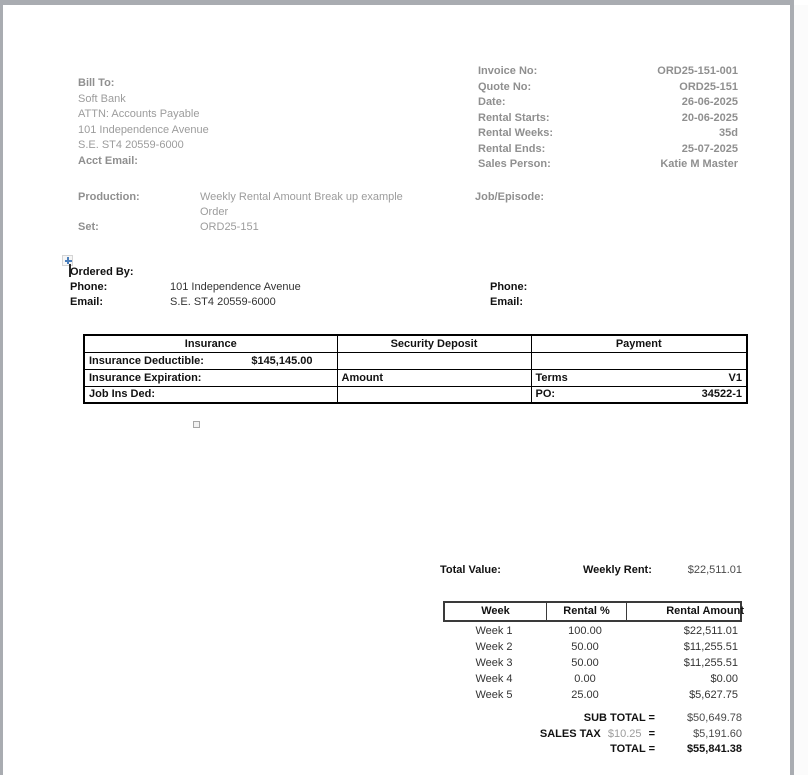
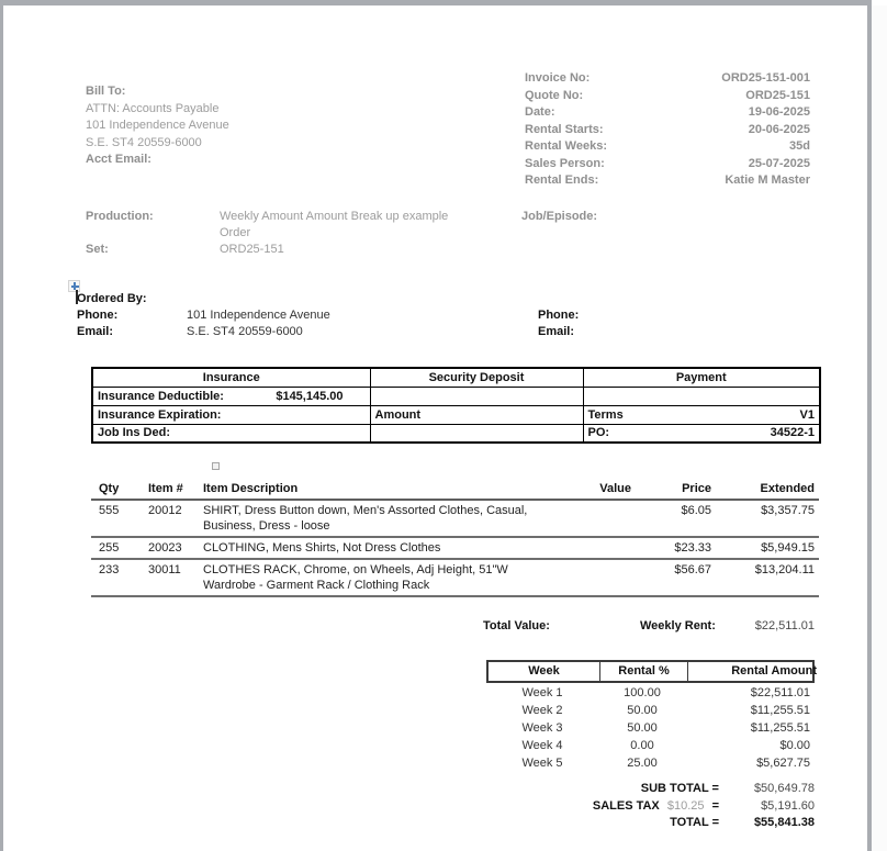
  Bill To:
- Soft Bank
  ATTN: Accounts Payable
  101 Independence Avenue
  S.E. ST4 20559-6000
  Acct Email:
  Invoice No:
  ORD25-151-001
  Quote No:
  ORD25-151
  Date:
- 26-06-2025
+ 19-06-2025
  Rental Starts:
  20-06-2025
  Rental Weeks:
  35d
- Rental Ends:
+ Sales Person:
  25-07-2025
- Sales Person:
+ Rental Ends:
  Katie M Master
  Production:
- Weekly Rental Amount Break up example
+ Weekly Amount Amount Break up example
  Order
  Job/Episode:
  Set:
  ORD25-151
  Ordered By:
  Phone:
  101 Independence Avenue
  Phone:
  Email:
  S.E. ST4 20559-6000
  Email:
  Insurance	Security Deposit	Payment
  Insurance Deductible: $145,145.00
  Insurance Expiration:	Amount	Terms V1
  Job Ins Ded:		PO: 34522-1
+ Qty
+ Item #
+ Item Description
+ Value
+ Price
+ Extended
+ 555
+ 20012
+ SHIRT, Dress Button down, Men's Assorted Clothes, Casual,
+ Business, Dress - loose
+ $6.05
+ $3,357.75
+ 255
+ 20023
+ CLOTHING, Mens Shirts, Not Dress Clothes
+ $23.33
+ $5,949.15
+ 233
+ 30011
+ CLOTHES RACK, Chrome, on Wheels, Adj Height, 51"W
+ Wardrobe - Garment Rack / Clothing Rack
+ $56.67
+ $13,204.11
  Total Value:
  Weekly Rent:
  $22,511.01
  Week
  Rental %
  Rental Amount
  Week 1
  100.00
  $22,511.01
  Week 2
  50.00
  $11,255.51
  Week 3
  50.00
  $11,255.51
  Week 4
  0.00
  $0.00
  Week 5
  25.00
  $5,627.75
  SUB TOTAL =
  $50,649.78
  SALES TAX $10.25 =
  $5,191.60
  TOTAL =
  $55,841.38
